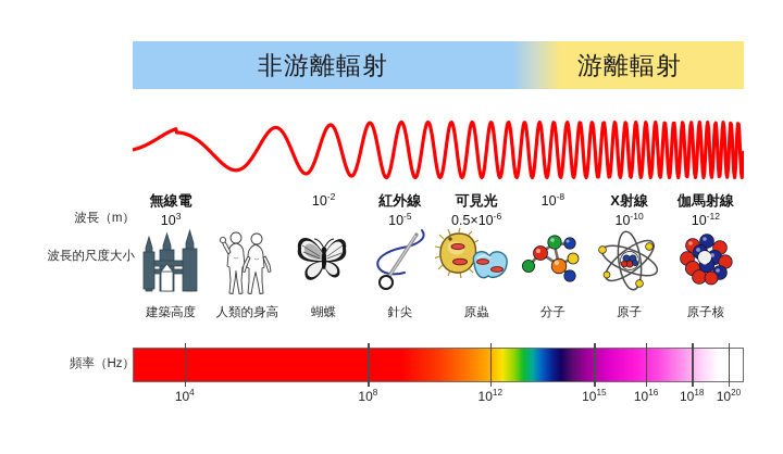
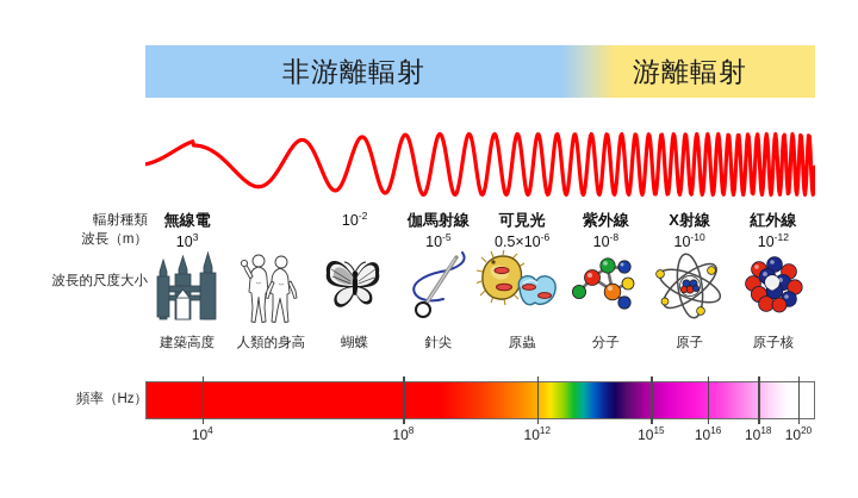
  非游離輻射
  游離輻射
+ 輻射種類
  波長（m）
  波長的尺度大小
  頻率（Hz）
  無線電
  103
  建築高度
  人類的身高
  10-2
  蝴蝶
- 紅外線
+ 伽馬射線
  10-5
  針尖
  可見光
  0.5×10-6
  原蟲
+ 紫外線
  10-8
  分子
  X射線
  10-10
  原子
- 伽馬射線
+ 紅外線
  10-12
  原子核
  104
  108
  1012
  1015
  1016
  1018
  1020
